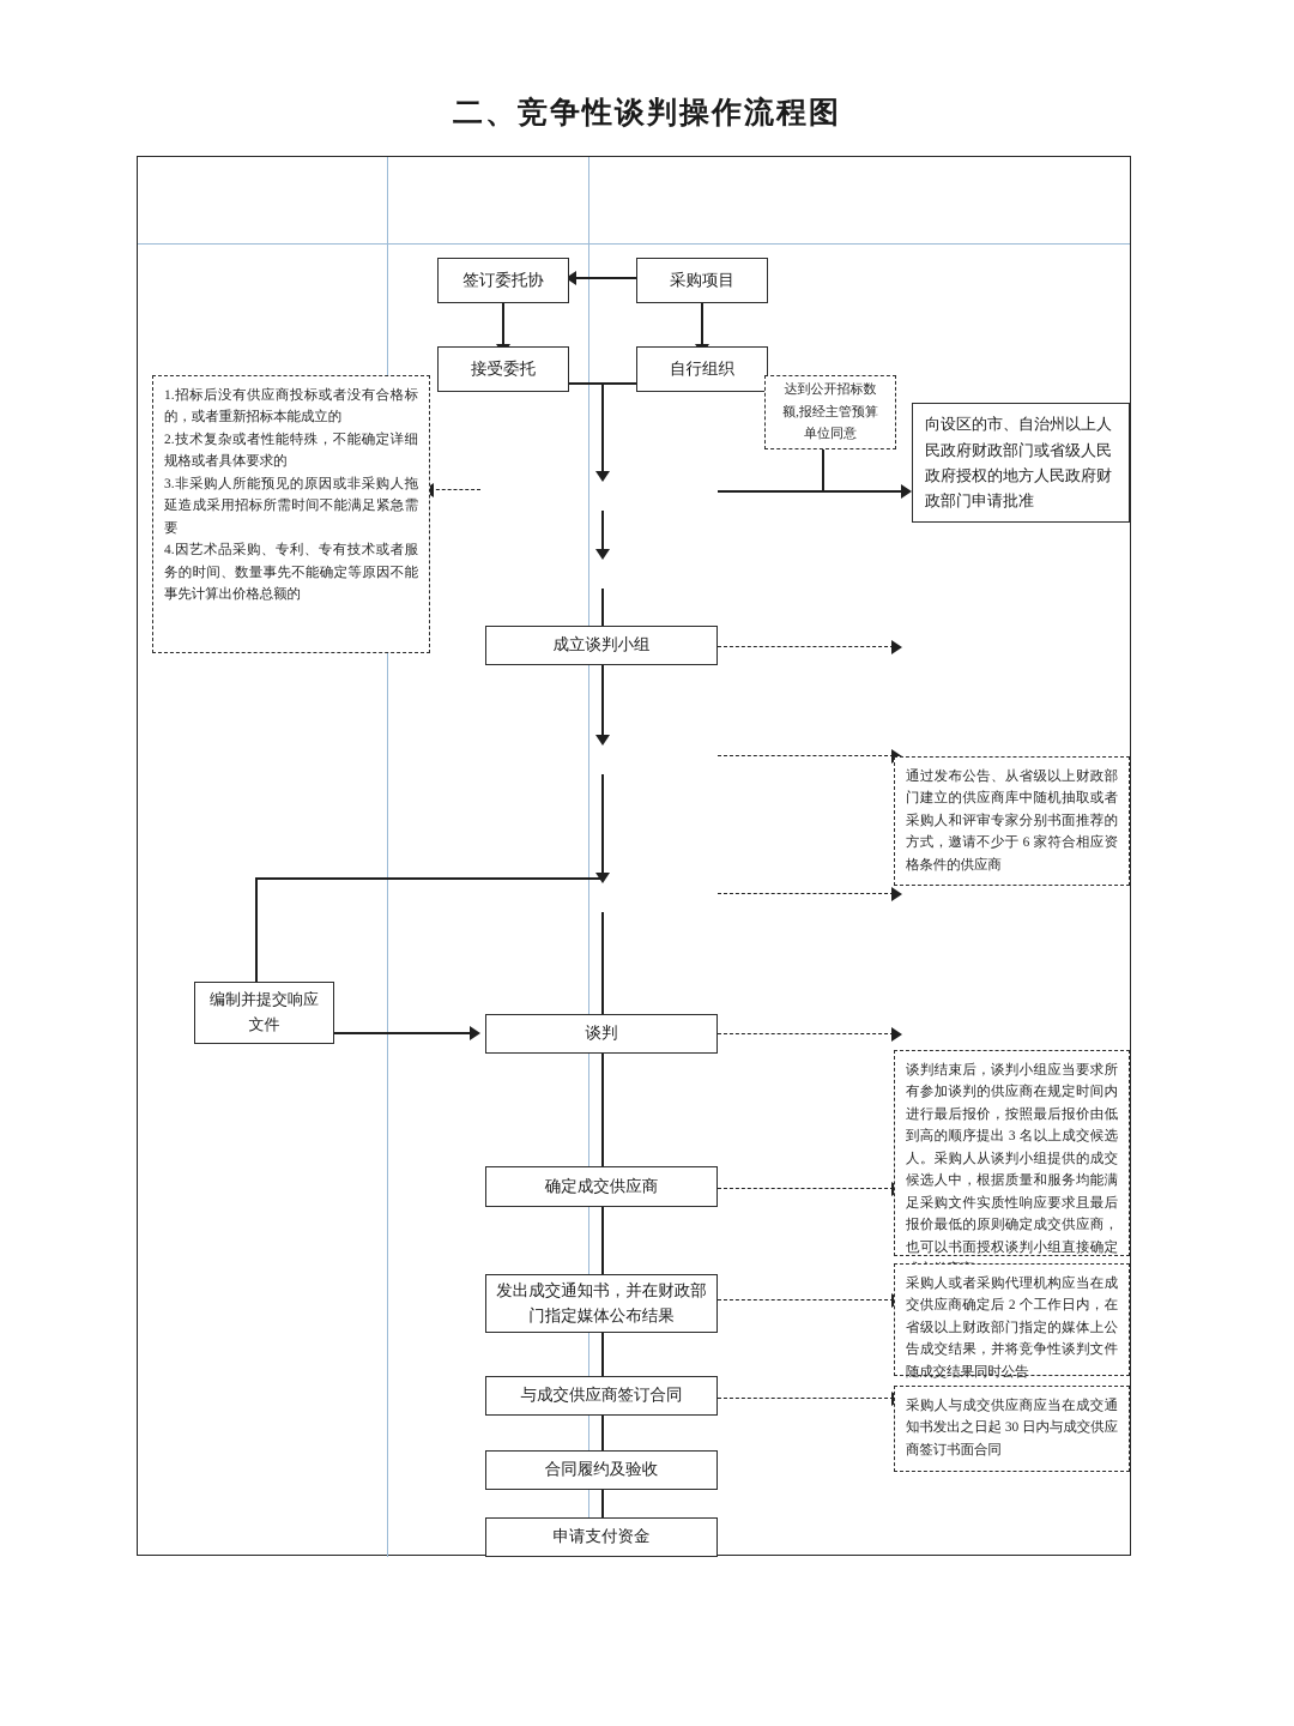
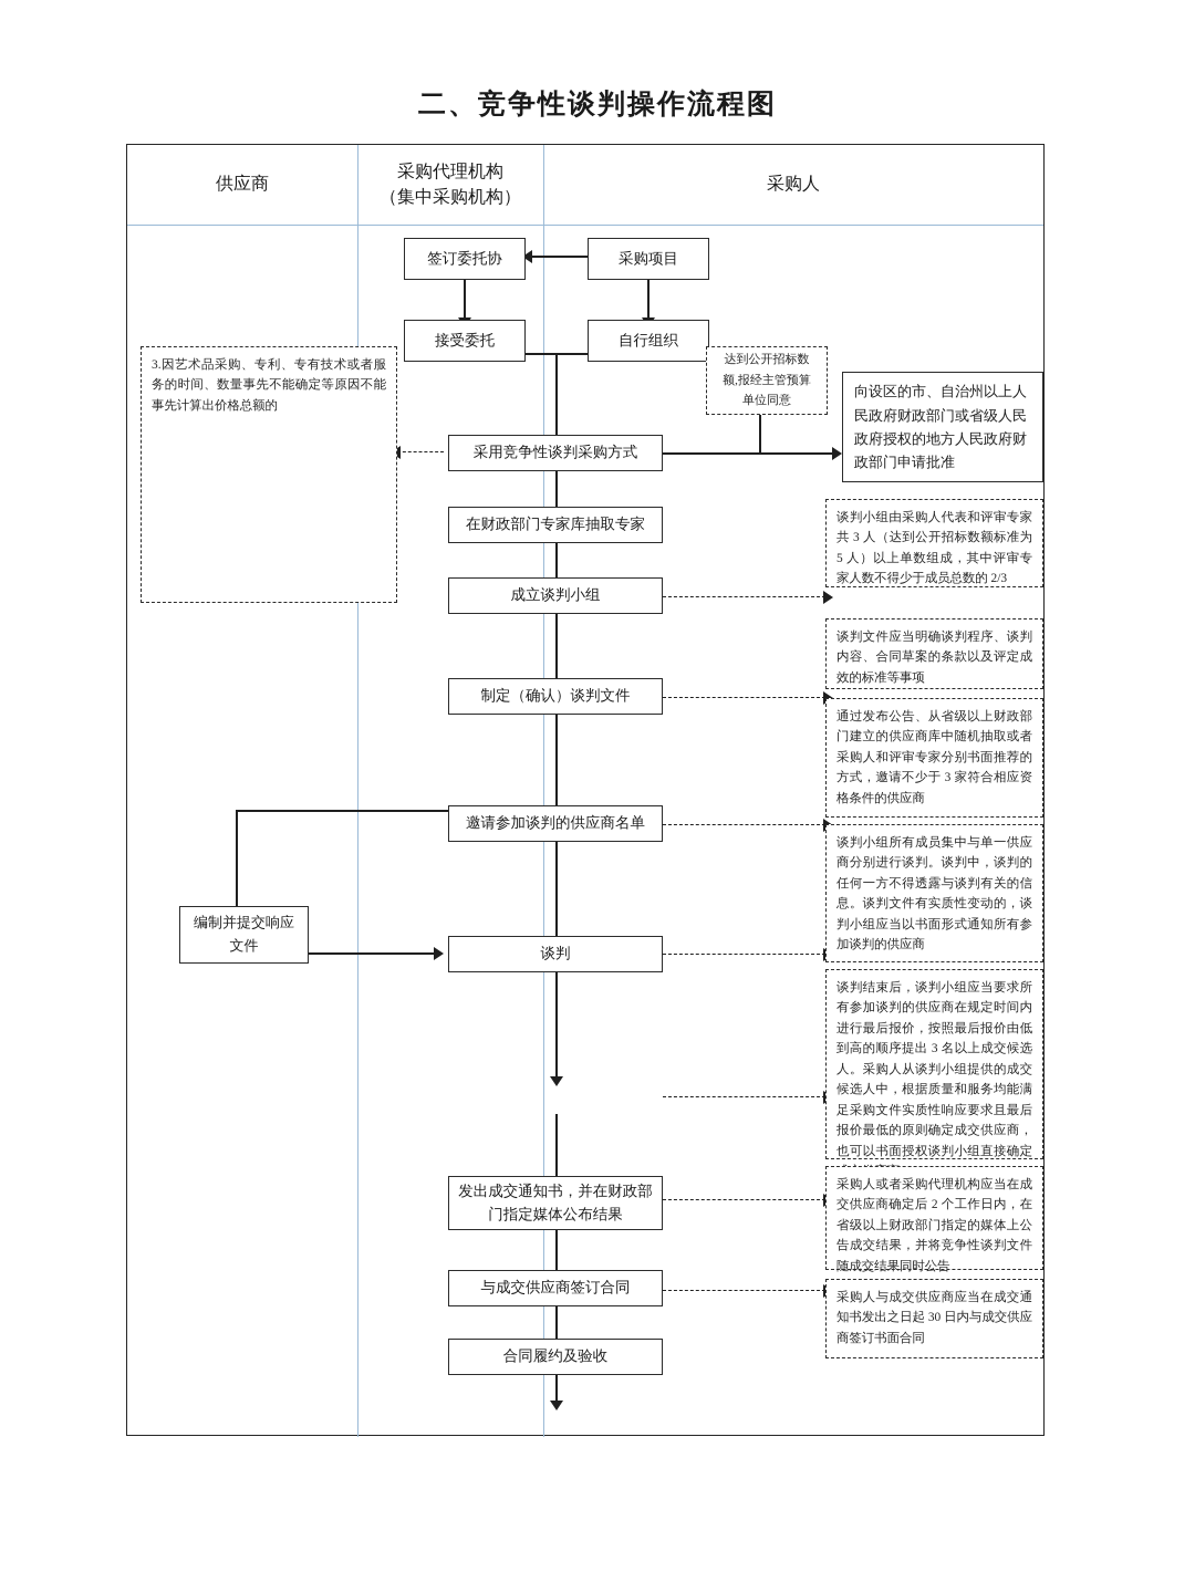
  二、竞争性谈判操作流程图
+ 供应商
+ 采购代理机构
+ （集中采购机构）
+ 采购人
  签订委托协
  采购项目
  接受委托
  自行组织
  向设区的市、自治州以上人民政府财政部门或省级人民政府授权的地方人民政府财政部门申请批准
+ 采用竞争性谈判采购方式
+ 在财政部门专家库抽取专家
  成立谈判小组
+ 制定（确认）谈判文件
+ 邀请参加谈判的供应商名单
  编制并提交响应文件
  谈判
- 确定成交供应商
  发出成交通知书，并在财政部门指定媒体公布结果
  与成交供应商签订合同
  合同履约及验收
- 申请支付资金
- 1.招标后没有供应商投标或者没有合格标的，或者重新招标本能成立的
- 2.技术复杂或者性能特殊，不能确定详细规格或者具体要求的
- 3.非采购人所能预见的原因或非采购人拖延造成采用招标所需时间不能满足紧急需要
- 4.因艺术品采购、专利、专有技术或者服务的时间、数量事先不能确定等原因不能事先计算出价格总额的
+ 3.因艺术品采购、专利、专有技术或者服务的时间、数量事先不能确定等原因不能事先计算出价格总额的
  达到公开招标数额,报经主管预算单位同意
+ 谈判小组由采购人代表和评审专家共 3 人（达到公开招标数额标准为 5 人）以上单数组成，其中评审专家人数不得少于成员总数的 2/3
+ 谈判文件应当明确谈判程序、谈判内容、合同草案的条款以及评定成效的标准等事项
- 通过发布公告、从省级以上财政部门建立的供应商库中随机抽取或者采购人和评审专家分别书面推荐的方式，邀请不少于 6 家符合相应资格条件的供应商
+ 通过发布公告、从省级以上财政部门建立的供应商库中随机抽取或者采购人和评审专家分别书面推荐的方式，邀请不少于 3 家符合相应资格条件的供应商
+ 谈判小组所有成员集中与单一供应商分别进行谈判。谈判中，谈判的任何一方不得透露与谈判有关的信息。谈判文件有实质性变动的，谈判小组应当以书面形式通知所有参加谈判的供应商
  谈判结束后，谈判小组应当要求所有参加谈判的供应商在规定时间内进行最后报价，按照最后报价由低到高的顺序提出 3 名以上成交候选人。采购人从谈判小组提供的成交候选人中，根据质量和服务均能满足采购文件实质性响应要求且最后报价最低的原则确定成交供应商，也可以书面授权谈判小组直接确定
  采购人或者采购代理机构应当在成交供应商确定后 2 个工作日内，在省级以上财政部门指定的媒体上公告成交结果，并将竞争性谈判文件随成交结果同时公告
  采购人与成交供应商应当在成交通知书发出之日起 30 日内与成交供应商签订书面合同
